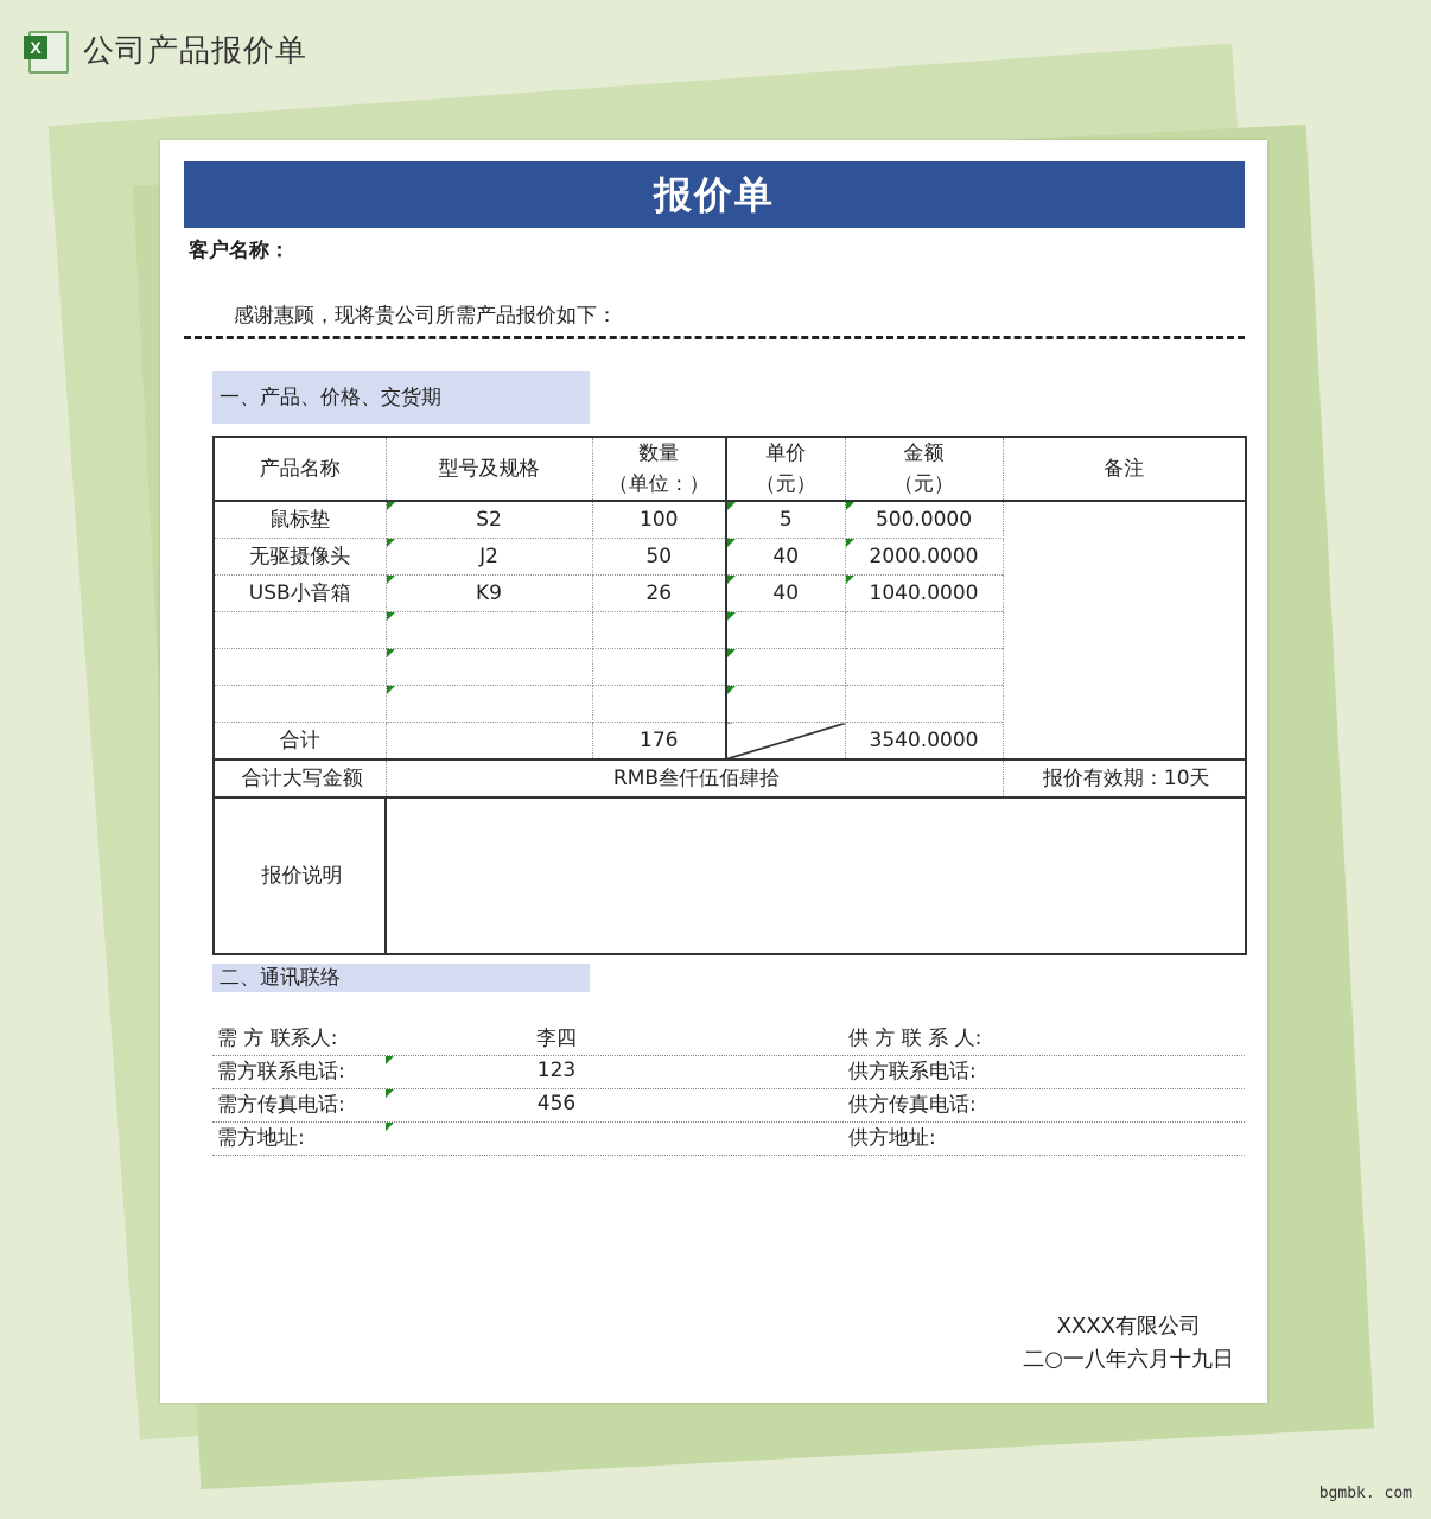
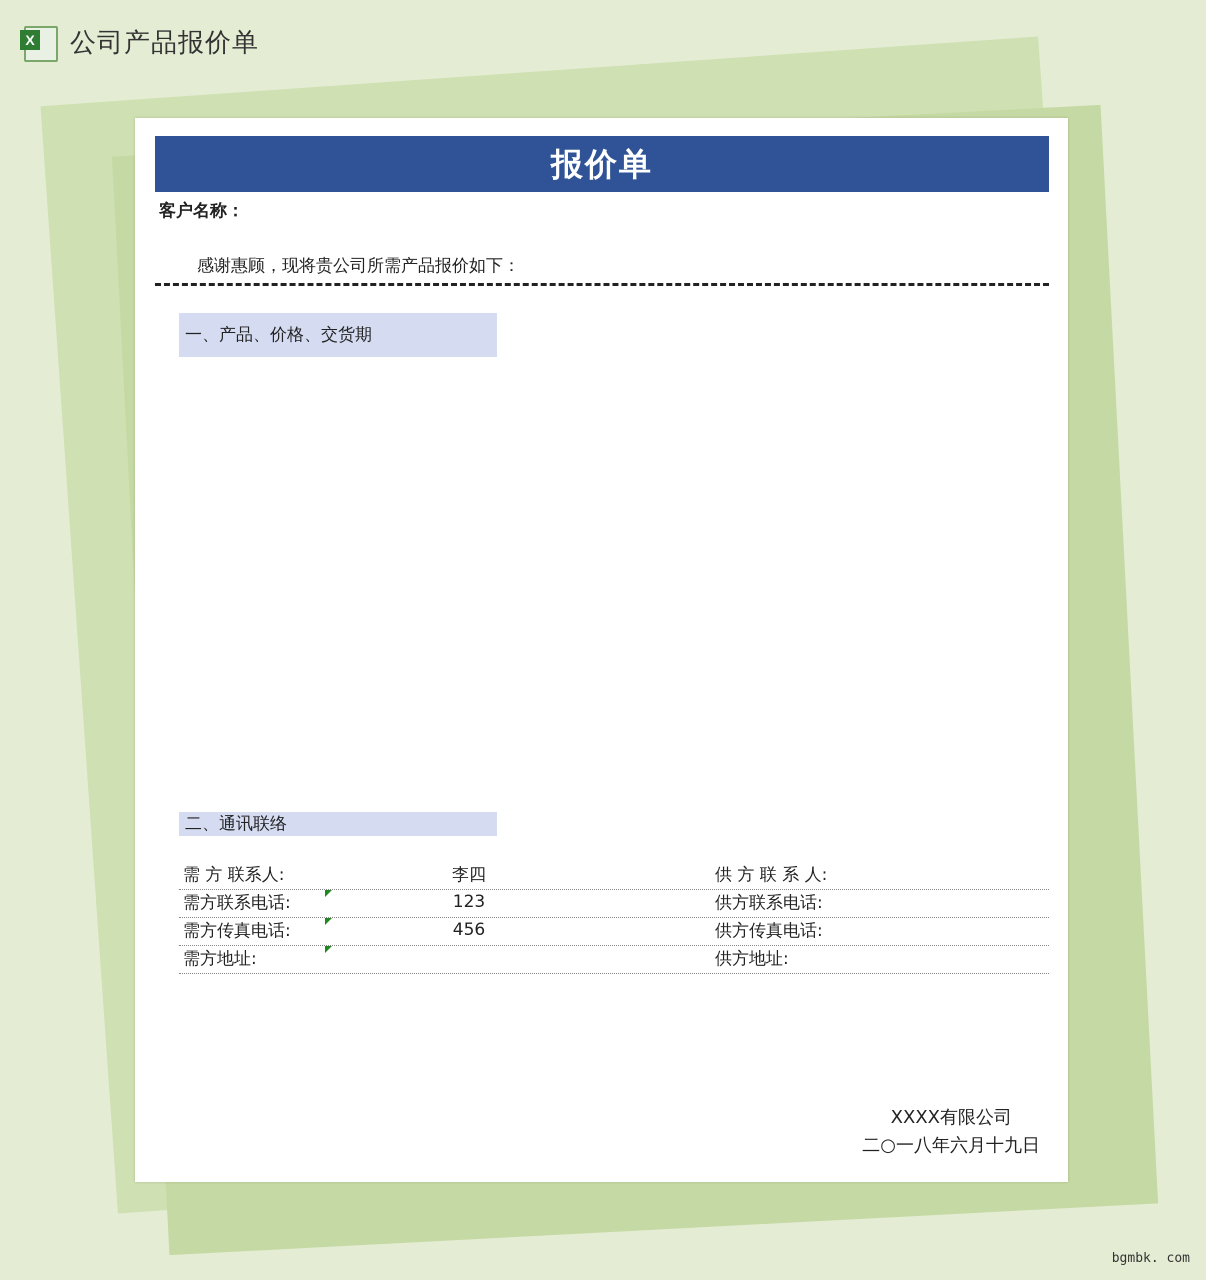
  X
  公司产品报价单
  报价单
  客户名称：
  感谢惠顾，现将贵公司所需产品报价如下：
  一、产品、价格、交货期
- 产品名称	型号及规格	数量 （单位：）	单价 （元）	金额 （元）	备注
- 鼠标垫	S2	100	5	500.0000
- 无驱摄像头	J2	50	40	2000.0000
- USB小音箱	K9	26	40	1040.0000
- 合计		176		3540.0000
- 合计大写金额	RMB叁仟伍佰肆拾	报价有效期：10天
- 报价说明
  二、通讯联络
  需 方 联系人:
  李四
  供 方 联 系 人:
  需方联系电话:
  123
  供方联系电话:
  需方传真电话:
  456
  供方传真电话:
  需方地址:
  供方地址:
  XXXX有限公司
  二○一八年六月十九日
  bgmbk. com
